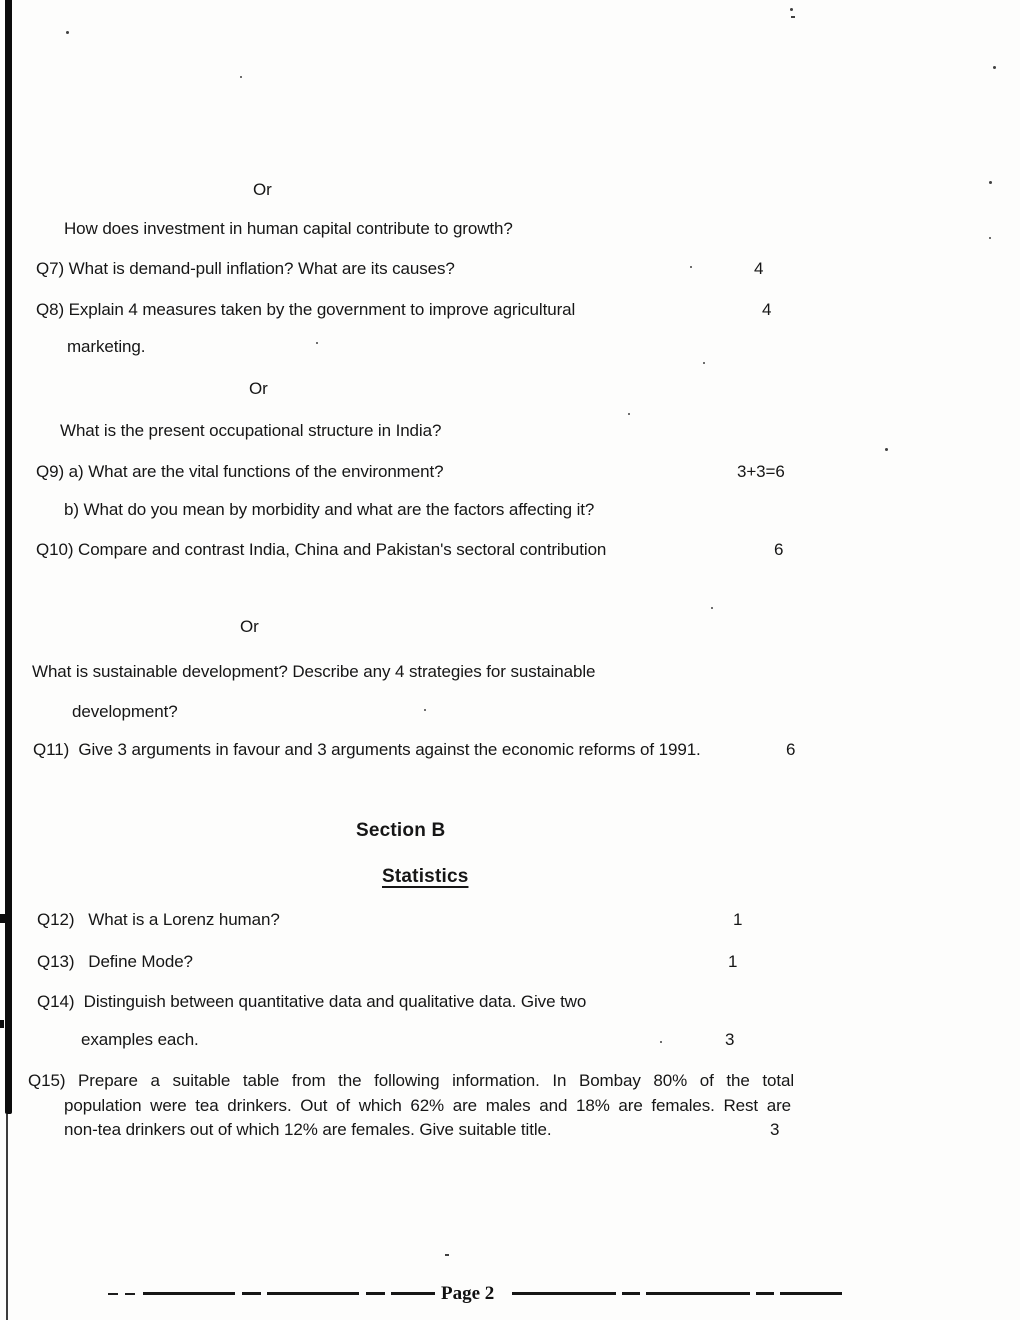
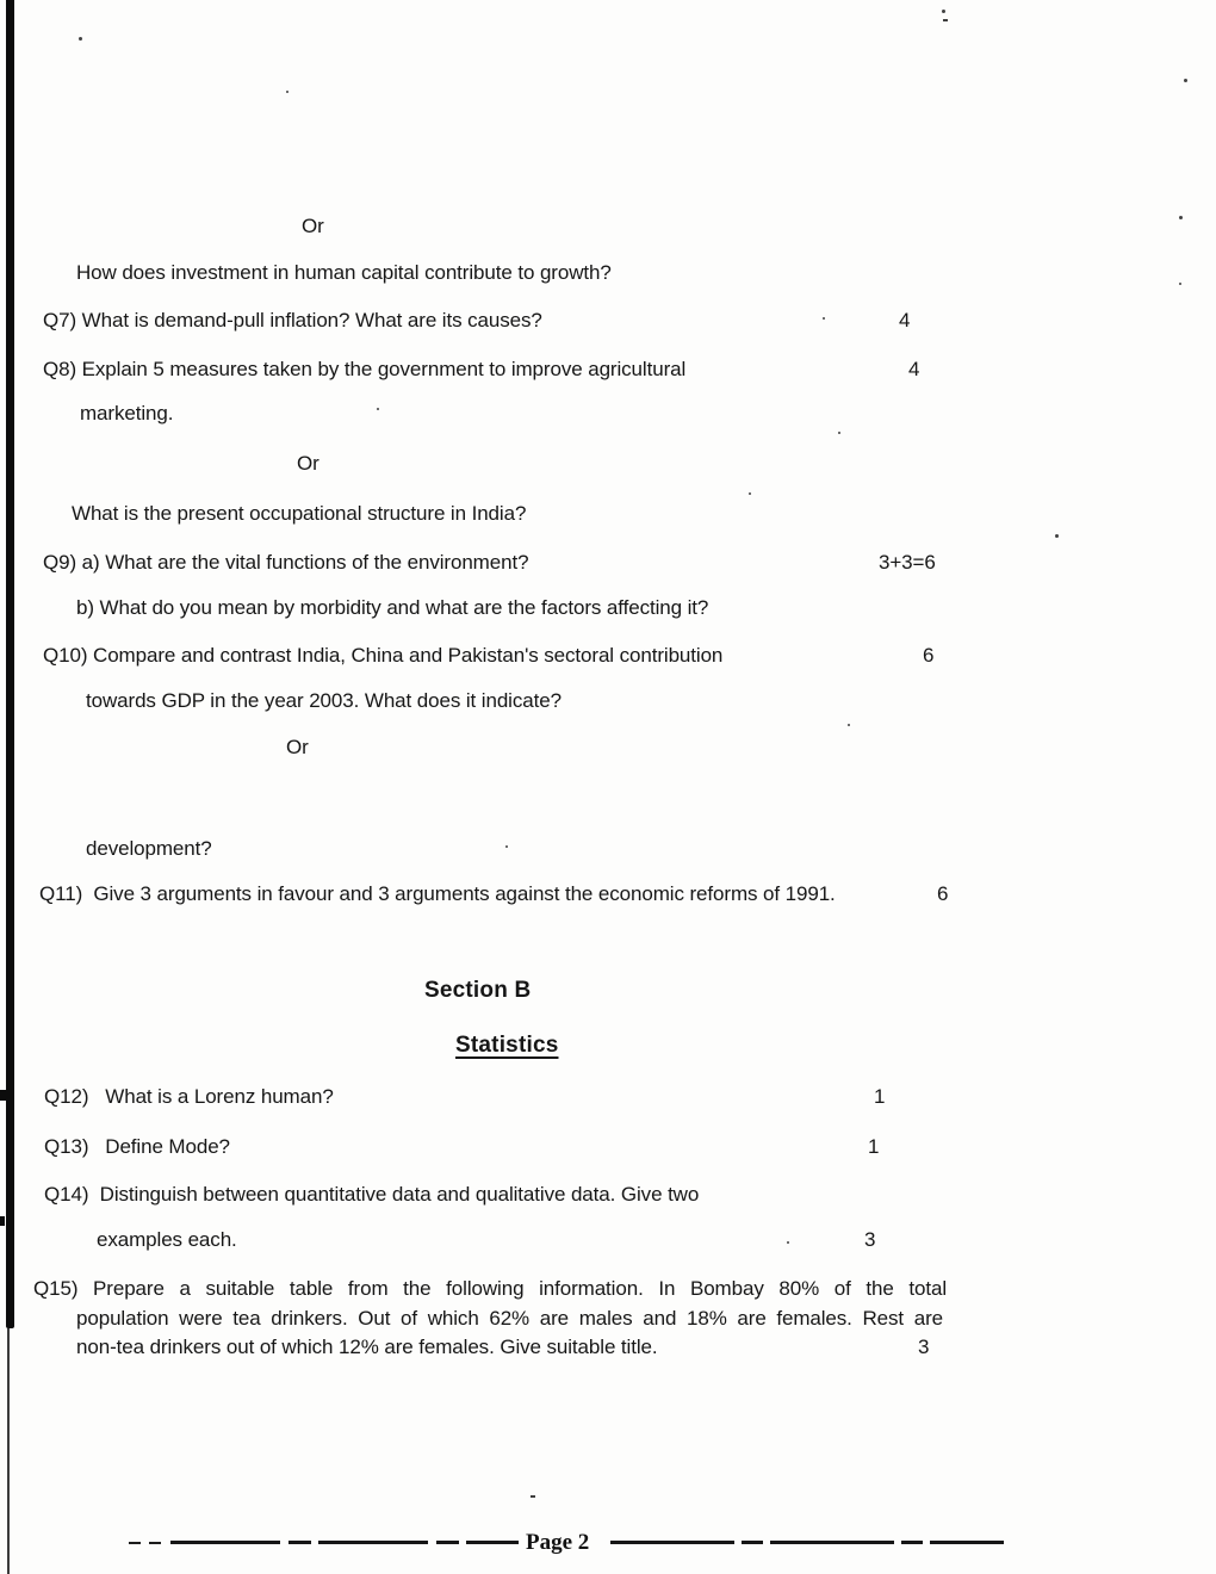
  Or
  How does investment in human capital contribute to growth?
  Q7) What is demand-pull inflation? What are its causes?
  4
- Q8) Explain 4 measures taken by the government to improve agricultural
+ Q8) Explain 5 measures taken by the government to improve agricultural
  4
  marketing.
  Or
  What is the present occupational structure in India?
  Q9) a) What are the vital functions of the environment?
  3+3=6
  b) What do you mean by morbidity and what are the factors affecting it?
  Q10) Compare and contrast India, China and Pakistan's sectoral contribution
  6
+ towards GDP in the year 2003. What does it indicate?
  Or
- What is sustainable development? Describe any 4 strategies for sustainable
  development?
  Q11) Give 3 arguments in favour and 3 arguments against the economic reforms of 1991.
  6
  Section B
  Statistics
  Q12) What is a Lorenz human?
  1
  Q13) Define Mode?
  1
  Q14) Distinguish between quantitative data and qualitative data. Give two
  examples each.
  3
  Q15) Prepare a suitable table from the following information. In Bombay 80% of the total
  population were tea drinkers. Out of which 62% are males and 18% are females. Rest are
  non-tea drinkers out of which 12% are females. Give suitable title.
  3
  Page 2
